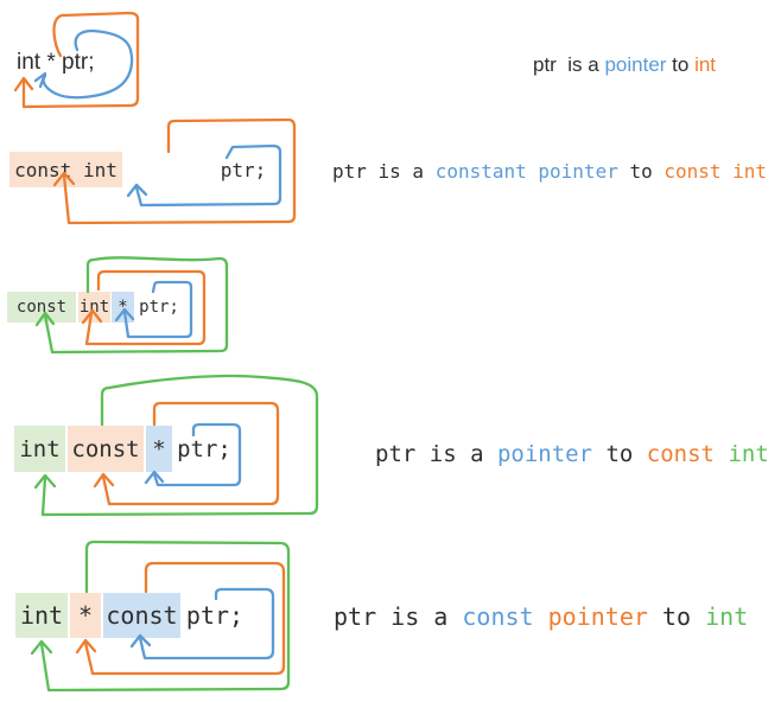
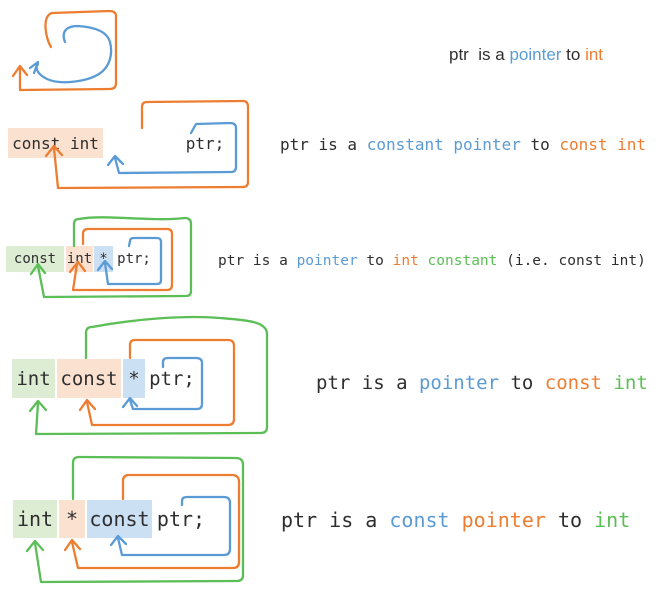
- int * ptr;
  ptr is a pointer to int
  const int
  ptr;
  ptr is a constant pointer to const int
  const
  int
  *
  ptr;
+ ptr is a pointer to int constant (i.e. const int)
  int
  const
  *
  ptr;
  ptr is a pointer to const int
  int
  *
  const
  ptr;
  ptr is a const pointer to int
